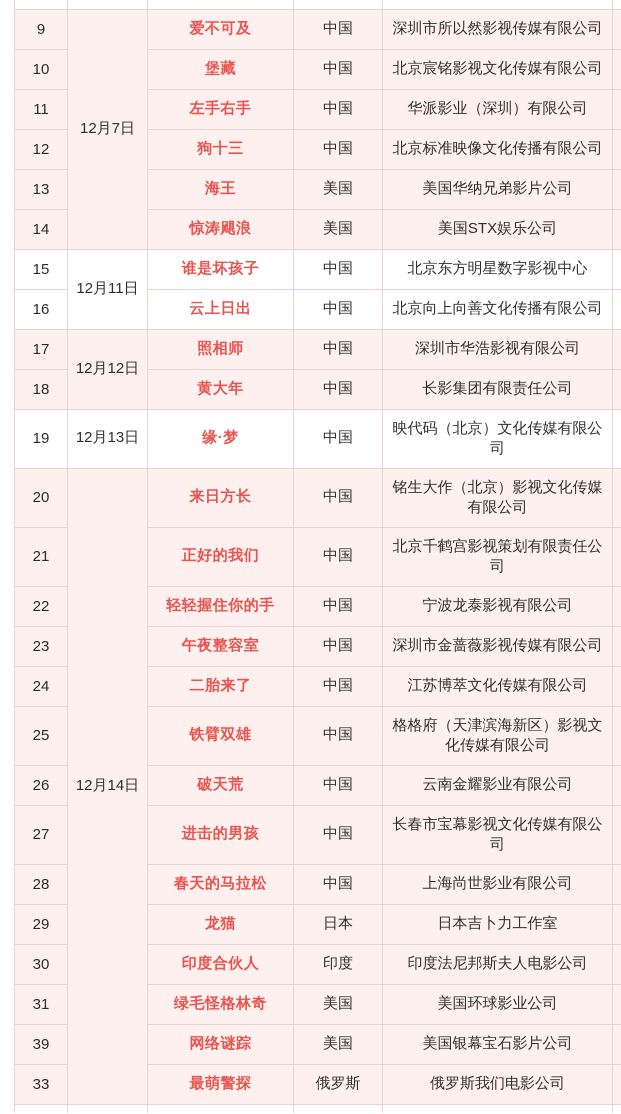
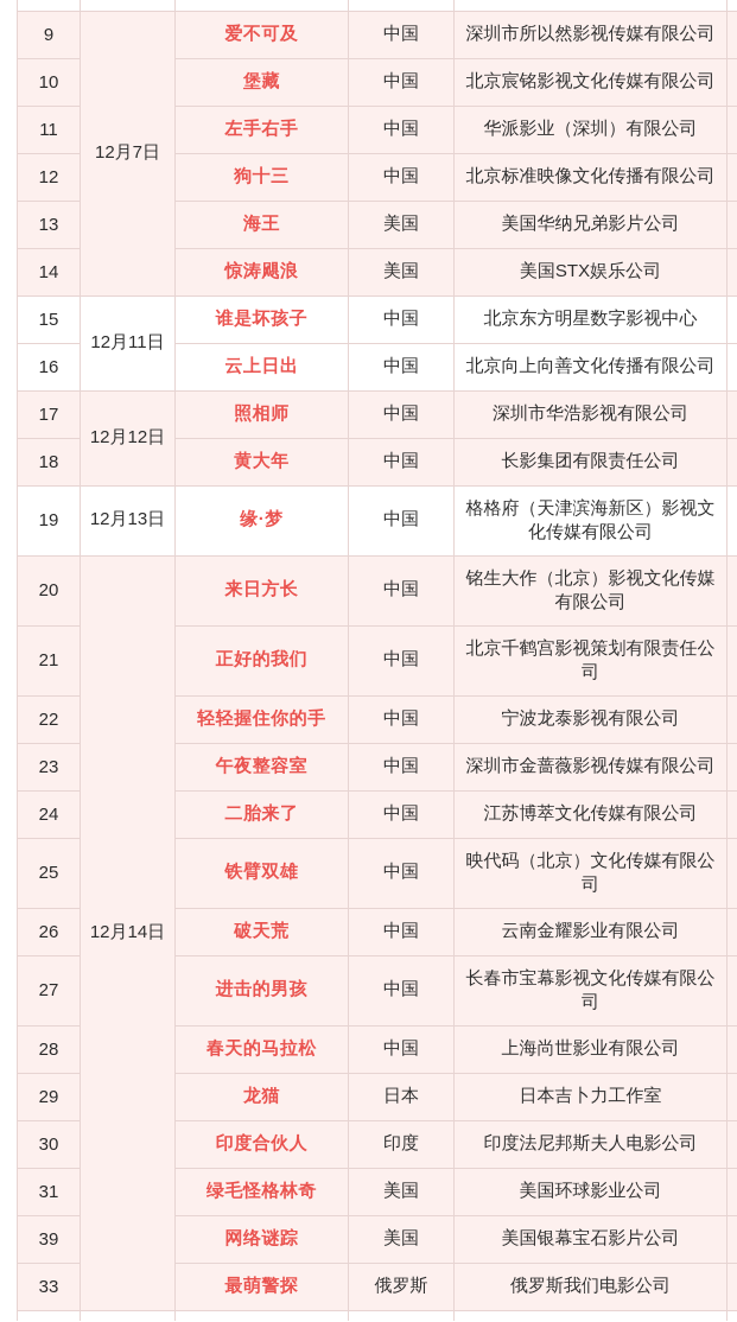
  9	12月7日	爱不可及	中国	深圳市所以然影视传媒有限公司
  10	堡藏	中国	北京宸铭影视文化传媒有限公司
  11	左手右手	中国	华派影业（深圳）有限公司
  12	狗十三	中国	北京标准映像文化传播有限公司
  13	海王	美国	美国华纳兄弟影片公司
  14	惊涛飓浪	美国	美国STX娱乐公司
  15	12月11日	谁是坏孩子	中国	北京东方明星数字影视中心
  16	云上日出	中国	北京向上向善文化传播有限公司
  17	12月12日	照相师	中国	深圳市华浩影视有限公司
  18	黄大年	中国	长影集团有限责任公司
- 19	12月13日	缘·梦	中国	映代码（北京）文化传媒有限公司
+ 19	12月13日	缘·梦	中国	格格府（天津滨海新区）影视文化传媒有限公司
  20	12月14日	来日方长	中国	铭生大作（北京）影视文化传媒有限公司
  21	正好的我们	中国	北京千鹤宫影视策划有限责任公司
  22	轻轻握住你的手	中国	宁波龙泰影视有限公司
  23	午夜整容室	中国	深圳市金蔷薇影视传媒有限公司
  24	二胎来了	中国	江苏博萃文化传媒有限公司
- 25	铁臂双雄	中国	格格府（天津滨海新区）影视文化传媒有限公司
+ 25	铁臂双雄	中国	映代码（北京）文化传媒有限公司
  26	破天荒	中国	云南金耀影业有限公司
  27	进击的男孩	中国	长春市宝幕影视文化传媒有限公司
  28	春天的马拉松	中国	上海尚世影业有限公司
  29	龙猫	日本	日本吉卜力工作室
  30	印度合伙人	印度	印度法尼邦斯夫人电影公司
  31	绿毛怪格林奇	美国	美国环球影业公司
  39	网络谜踪	美国	美国银幕宝石影片公司
  33	最萌警探	俄罗斯	俄罗斯我们电影公司
